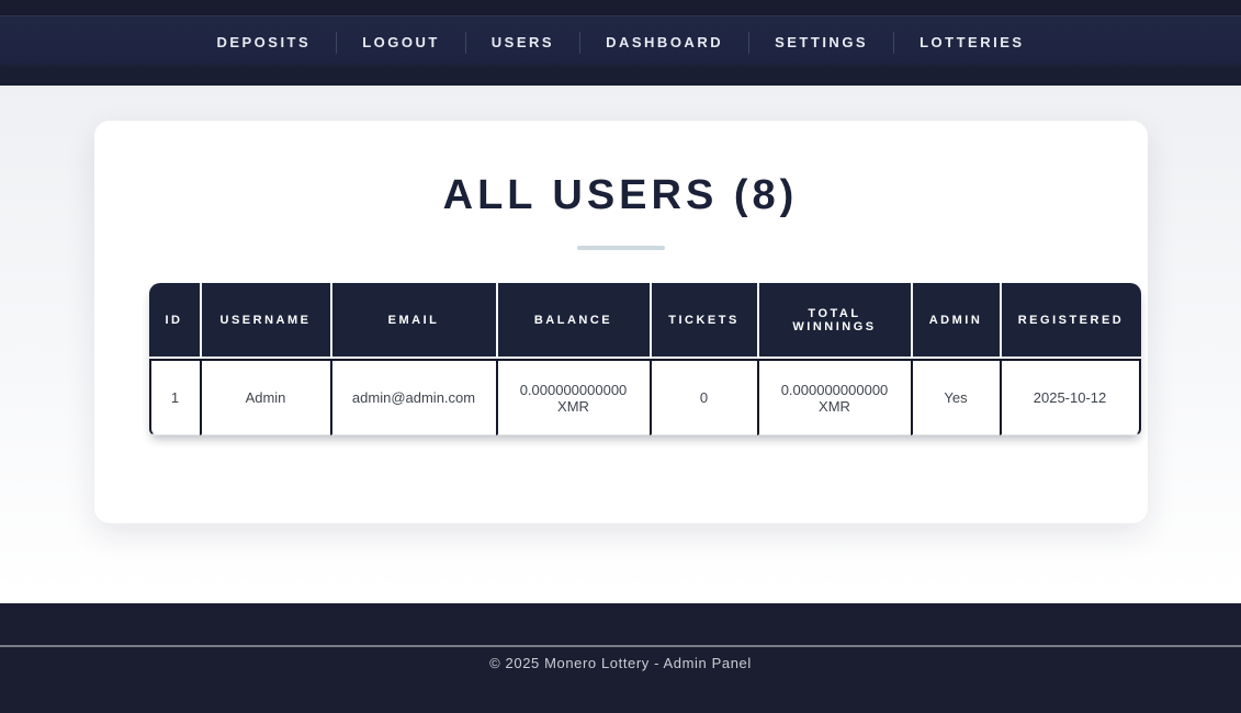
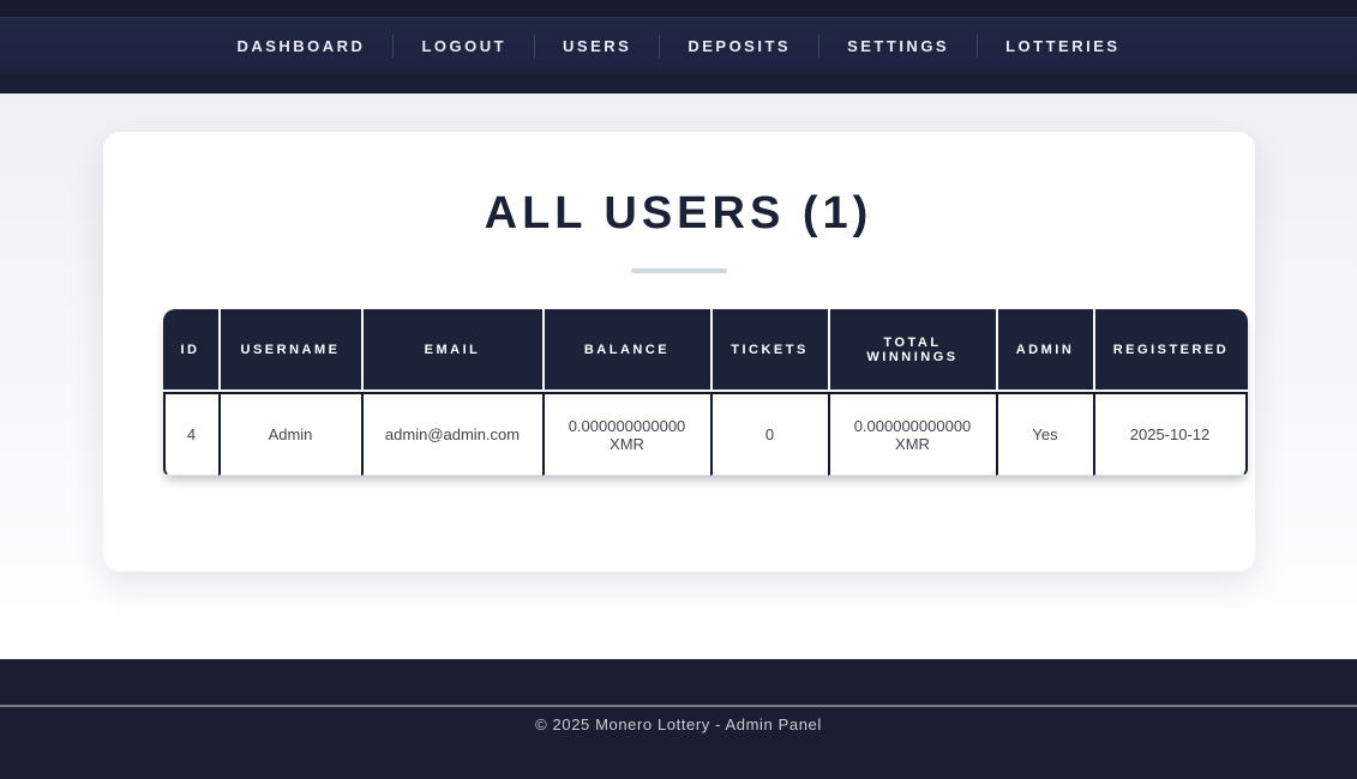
- DEPOSITS
+ DASHBOARD
  LOGOUT
  USERS
- DASHBOARD
+ DEPOSITS
  SETTINGS
  LOTTERIES
- ALL USERS (8)
+ ALL USERS (1)
  ID	USERNAME	EMAIL	BALANCE	TICKETS	TOTAL WINNINGS	ADMIN	REGISTERED
- 1	Admin	admin@admin.com	0.000000000000 XMR	0	0.000000000000 XMR	Yes	2025-10-12
+ 4	Admin	admin@admin.com	0.000000000000 XMR	0	0.000000000000 XMR	Yes	2025-10-12
  © 2025 Monero Lottery - Admin Panel
